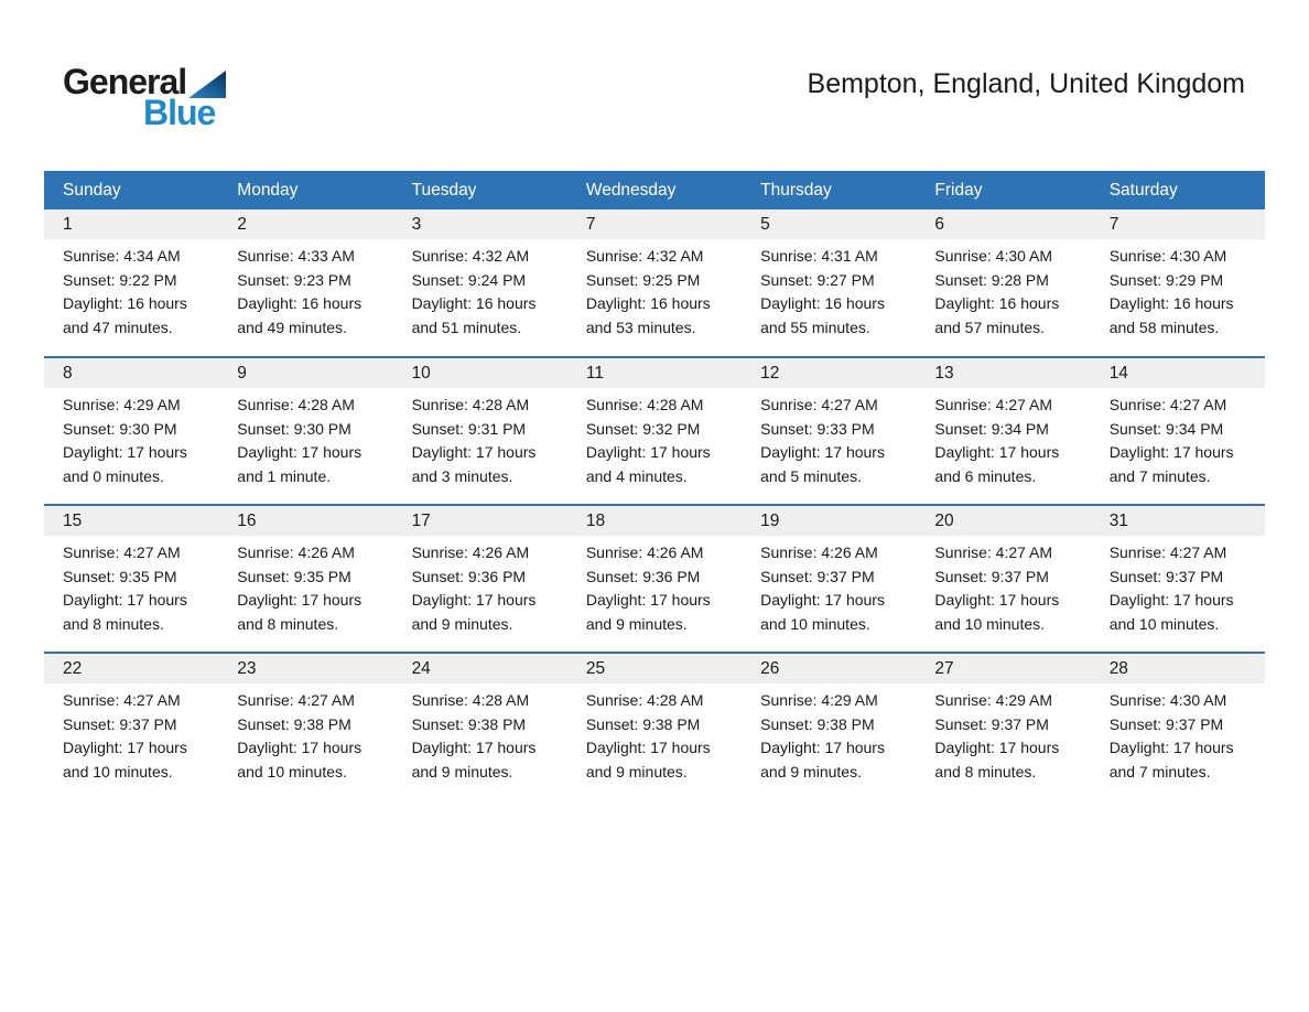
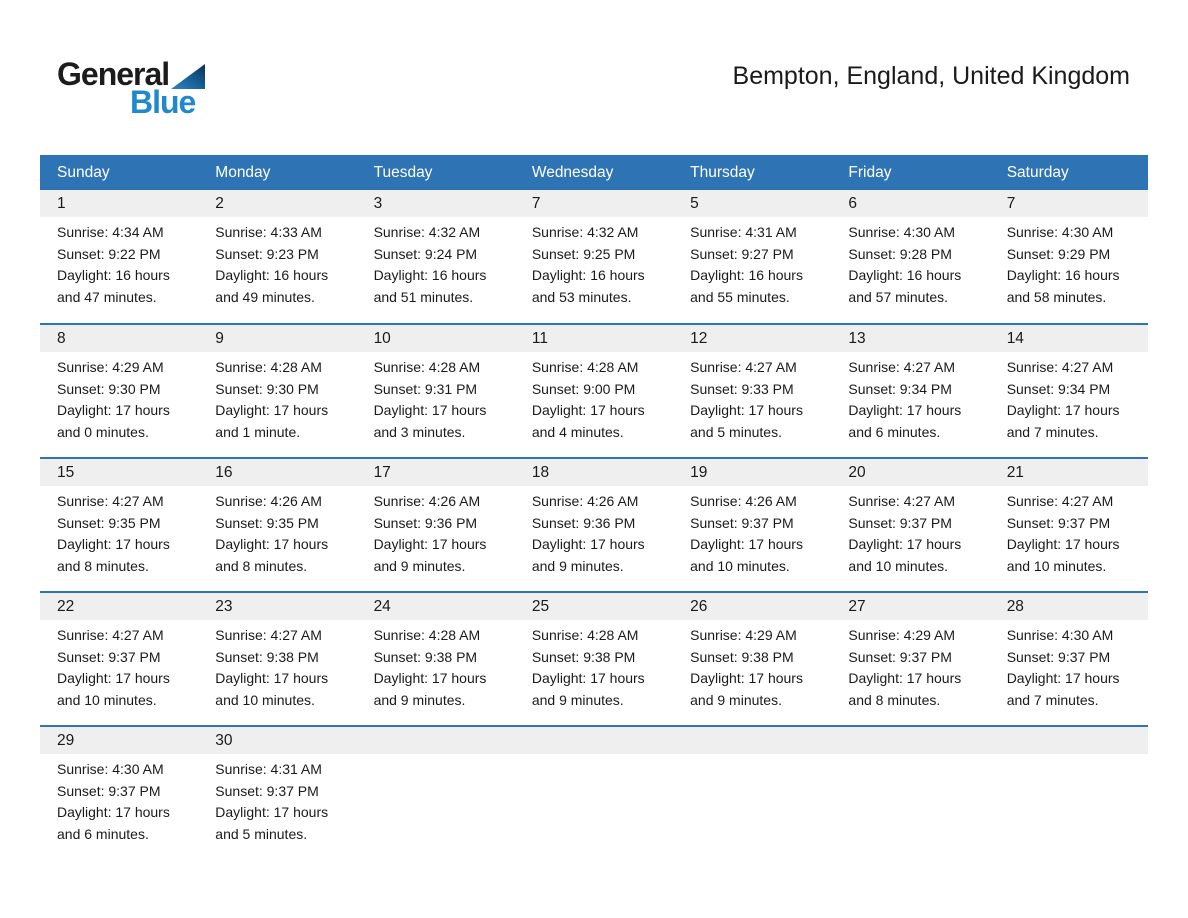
  General
  Blue
  Bempton, England, United Kingdom
  Sunday	Monday	Tuesday	Wednesday	Thursday	Friday	Saturday
  1Sunrise: 4:34 AMSunset: 9:22 PMDaylight: 16 hoursand 47 minutes.	2Sunrise: 4:33 AMSunset: 9:23 PMDaylight: 16 hoursand 49 minutes.	3Sunrise: 4:32 AMSunset: 9:24 PMDaylight: 16 hoursand 51 minutes.	7Sunrise: 4:32 AMSunset: 9:25 PMDaylight: 16 hoursand 53 minutes.	5Sunrise: 4:31 AMSunset: 9:27 PMDaylight: 16 hoursand 55 minutes.	6Sunrise: 4:30 AMSunset: 9:28 PMDaylight: 16 hoursand 57 minutes.	7Sunrise: 4:30 AMSunset: 9:29 PMDaylight: 16 hoursand 58 minutes.
- 8Sunrise: 4:29 AMSunset: 9:30 PMDaylight: 17 hoursand 0 minutes.	9Sunrise: 4:28 AMSunset: 9:30 PMDaylight: 17 hoursand 1 minute.	10Sunrise: 4:28 AMSunset: 9:31 PMDaylight: 17 hoursand 3 minutes.	11Sunrise: 4:28 AMSunset: 9:32 PMDaylight: 17 hoursand 4 minutes.	12Sunrise: 4:27 AMSunset: 9:33 PMDaylight: 17 hoursand 5 minutes.	13Sunrise: 4:27 AMSunset: 9:34 PMDaylight: 17 hoursand 6 minutes.	14Sunrise: 4:27 AMSunset: 9:34 PMDaylight: 17 hoursand 7 minutes.
+ 8Sunrise: 4:29 AMSunset: 9:30 PMDaylight: 17 hoursand 0 minutes.	9Sunrise: 4:28 AMSunset: 9:30 PMDaylight: 17 hoursand 1 minute.	10Sunrise: 4:28 AMSunset: 9:31 PMDaylight: 17 hoursand 3 minutes.	11Sunrise: 4:28 AMSunset: 9:00 PMDaylight: 17 hoursand 4 minutes.	12Sunrise: 4:27 AMSunset: 9:33 PMDaylight: 17 hoursand 5 minutes.	13Sunrise: 4:27 AMSunset: 9:34 PMDaylight: 17 hoursand 6 minutes.	14Sunrise: 4:27 AMSunset: 9:34 PMDaylight: 17 hoursand 7 minutes.
- 15Sunrise: 4:27 AMSunset: 9:35 PMDaylight: 17 hoursand 8 minutes.	16Sunrise: 4:26 AMSunset: 9:35 PMDaylight: 17 hoursand 8 minutes.	17Sunrise: 4:26 AMSunset: 9:36 PMDaylight: 17 hoursand 9 minutes.	18Sunrise: 4:26 AMSunset: 9:36 PMDaylight: 17 hoursand 9 minutes.	19Sunrise: 4:26 AMSunset: 9:37 PMDaylight: 17 hoursand 10 minutes.	20Sunrise: 4:27 AMSunset: 9:37 PMDaylight: 17 hoursand 10 minutes.	31Sunrise: 4:27 AMSunset: 9:37 PMDaylight: 17 hoursand 10 minutes.
+ 15Sunrise: 4:27 AMSunset: 9:35 PMDaylight: 17 hoursand 8 minutes.	16Sunrise: 4:26 AMSunset: 9:35 PMDaylight: 17 hoursand 8 minutes.	17Sunrise: 4:26 AMSunset: 9:36 PMDaylight: 17 hoursand 9 minutes.	18Sunrise: 4:26 AMSunset: 9:36 PMDaylight: 17 hoursand 9 minutes.	19Sunrise: 4:26 AMSunset: 9:37 PMDaylight: 17 hoursand 10 minutes.	20Sunrise: 4:27 AMSunset: 9:37 PMDaylight: 17 hoursand 10 minutes.	21Sunrise: 4:27 AMSunset: 9:37 PMDaylight: 17 hoursand 10 minutes.
  22Sunrise: 4:27 AMSunset: 9:37 PMDaylight: 17 hoursand 10 minutes.	23Sunrise: 4:27 AMSunset: 9:38 PMDaylight: 17 hoursand 10 minutes.	24Sunrise: 4:28 AMSunset: 9:38 PMDaylight: 17 hoursand 9 minutes.	25Sunrise: 4:28 AMSunset: 9:38 PMDaylight: 17 hoursand 9 minutes.	26Sunrise: 4:29 AMSunset: 9:38 PMDaylight: 17 hoursand 9 minutes.	27Sunrise: 4:29 AMSunset: 9:37 PMDaylight: 17 hoursand 8 minutes.	28Sunrise: 4:30 AMSunset: 9:37 PMDaylight: 17 hoursand 7 minutes.
+ 29Sunrise: 4:30 AMSunset: 9:37 PMDaylight: 17 hoursand 6 minutes.	30Sunrise: 4:31 AMSunset: 9:37 PMDaylight: 17 hoursand 5 minutes.
